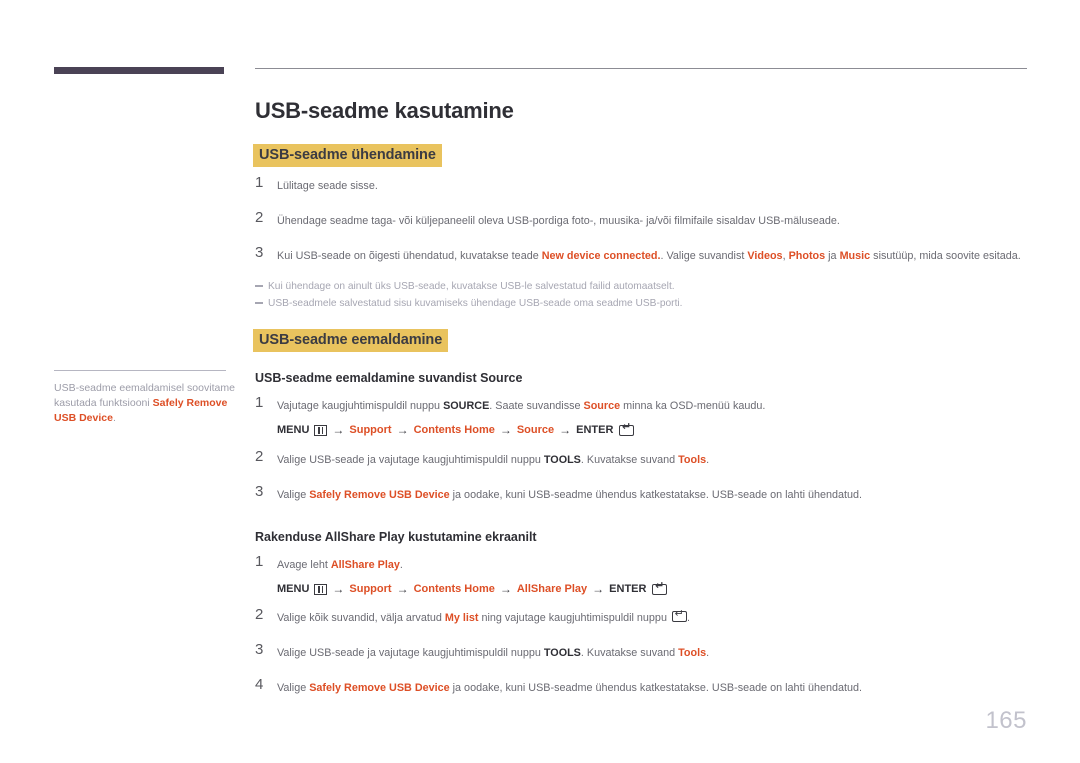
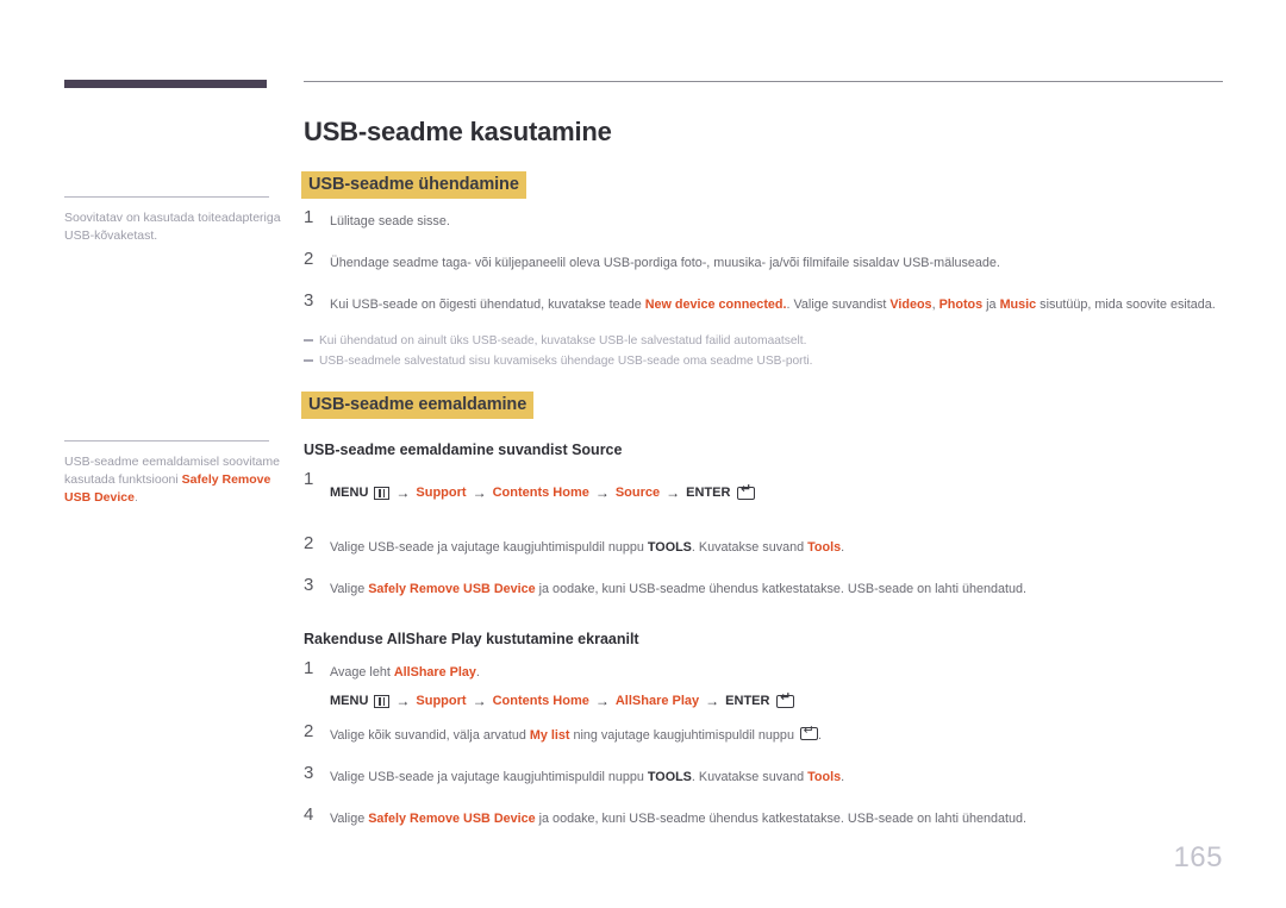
+ Soovitatav on kasutada toiteadapteriga USB-kõvaketast.
  USB-seadme eemaldamisel soovitame kasutada funktsiooni Safely Remove USB Device.
  USB-seadme kasutamine
  USB-seadme ühendamine
  1
  Lülitage seade sisse.
  2
  Ühendage seadme taga- või küljepaneelil oleva USB-pordiga foto-, muusika- ja/või filmifaile sisaldav USB-mäluseade.
  3
  Kui USB-seade on õigesti ühendatud, kuvatakse teade New device connected.. Valige suvandist Videos, Photos ja Music sisutüüp, mida soovite esitada.
- Kui ühendage on ainult üks USB-seade, kuvatakse USB-le salvestatud failid automaatselt.
+ Kui ühendatud on ainult üks USB-seade, kuvatakse USB-le salvestatud failid automaatselt.
  USB-seadmele salvestatud sisu kuvamiseks ühendage USB-seade oma seadme USB-porti.
  USB-seadme eemaldamine
  USB-seadme eemaldamine suvandist Source
  1
- Vajutage kaugjuhtimispuldil nuppu SOURCE. Saate suvandisse Source minna ka OSD-menüü kaudu.
  MENU
  →
  Support
  →
  Contents Home
  →
  Source
  →
  ENTER
  2
  Valige USB-seade ja vajutage kaugjuhtimispuldil nuppu TOOLS. Kuvatakse suvand Tools.
  3
  Valige Safely Remove USB Device ja oodake, kuni USB-seadme ühendus katkestatakse. USB-seade on lahti ühendatud.
  Rakenduse AllShare Play kustutamine ekraanilt
  1
  Avage leht AllShare Play.
  MENU
  →
  Support
  →
  Contents Home
  →
  AllShare Play
  →
  ENTER
  2
  Valige kõik suvandid, välja arvatud My list ning vajutage kaugjuhtimispuldil nuppu .
  3
  Valige USB-seade ja vajutage kaugjuhtimispuldil nuppu TOOLS. Kuvatakse suvand Tools.
  4
  Valige Safely Remove USB Device ja oodake, kuni USB-seadme ühendus katkestatakse. USB-seade on lahti ühendatud.
  165
